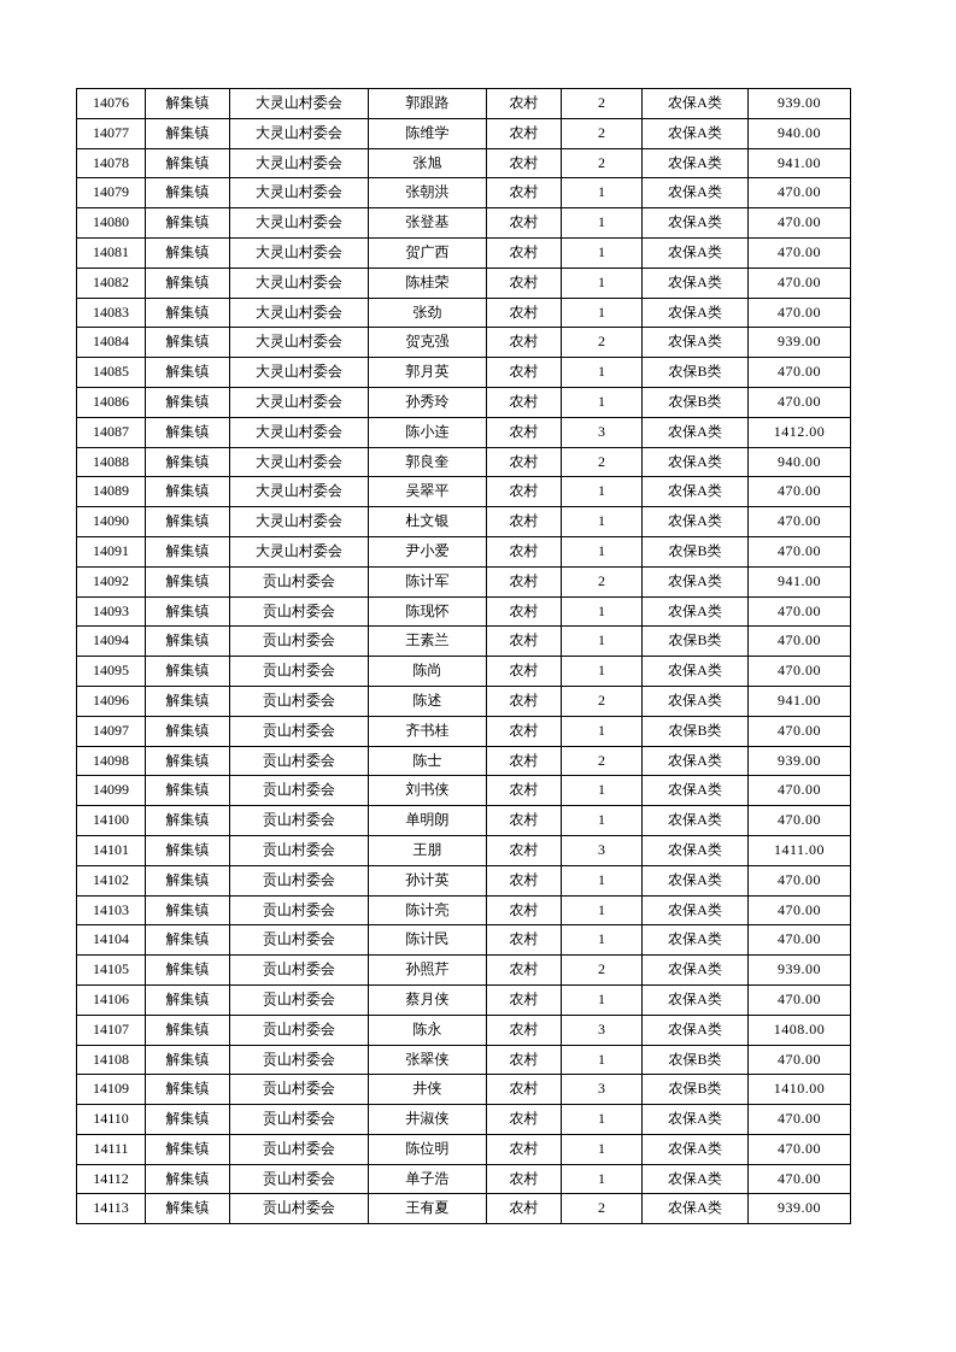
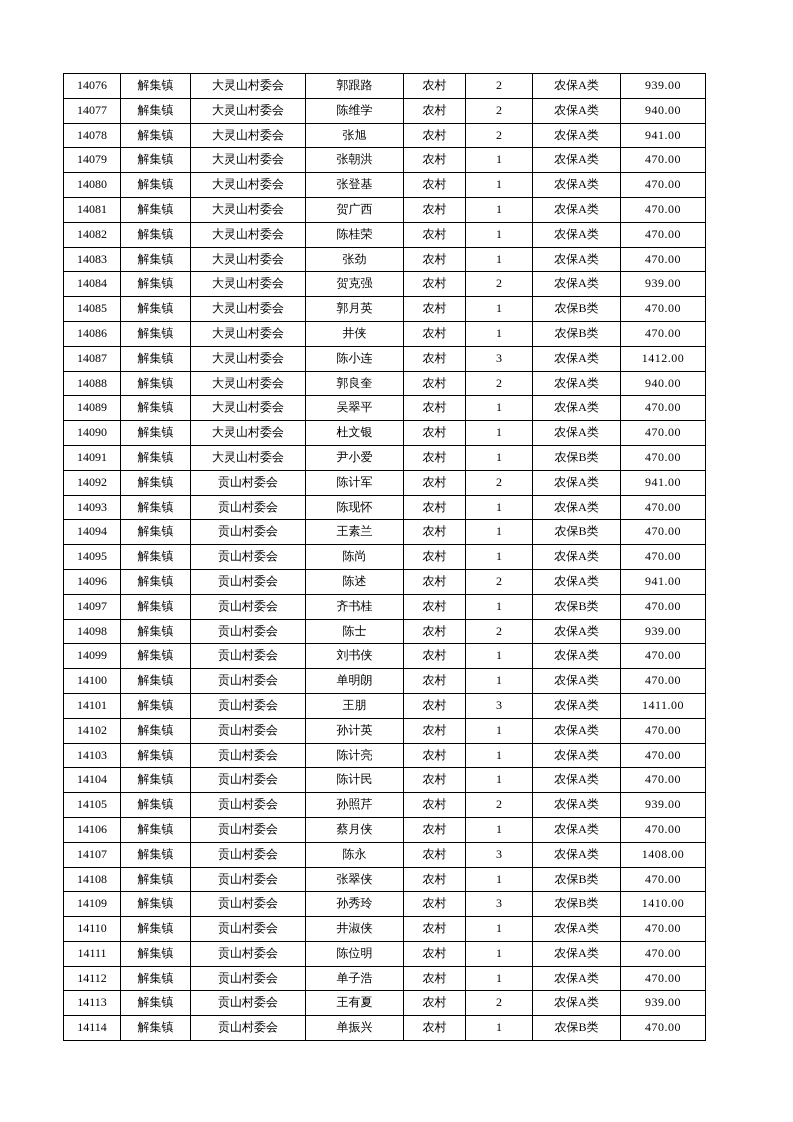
  14076	解集镇	大灵山村委会	郭跟路	农村	2	农保A类	939.00
  14077	解集镇	大灵山村委会	陈维学	农村	2	农保A类	940.00
  14078	解集镇	大灵山村委会	张旭	农村	2	农保A类	941.00
  14079	解集镇	大灵山村委会	张朝洪	农村	1	农保A类	470.00
  14080	解集镇	大灵山村委会	张登基	农村	1	农保A类	470.00
  14081	解集镇	大灵山村委会	贺广西	农村	1	农保A类	470.00
  14082	解集镇	大灵山村委会	陈桂荣	农村	1	农保A类	470.00
  14083	解集镇	大灵山村委会	张劲	农村	1	农保A类	470.00
  14084	解集镇	大灵山村委会	贺克强	农村	2	农保A类	939.00
  14085	解集镇	大灵山村委会	郭月英	农村	1	农保B类	470.00
- 14086	解集镇	大灵山村委会	孙秀玲	农村	1	农保B类	470.00
+ 14086	解集镇	大灵山村委会	井侠	农村	1	农保B类	470.00
  14087	解集镇	大灵山村委会	陈小连	农村	3	农保A类	1412.00
  14088	解集镇	大灵山村委会	郭良奎	农村	2	农保A类	940.00
  14089	解集镇	大灵山村委会	吴翠平	农村	1	农保A类	470.00
  14090	解集镇	大灵山村委会	杜文银	农村	1	农保A类	470.00
  14091	解集镇	大灵山村委会	尹小爱	农村	1	农保B类	470.00
  14092	解集镇	贡山村委会	陈计军	农村	2	农保A类	941.00
  14093	解集镇	贡山村委会	陈现怀	农村	1	农保A类	470.00
  14094	解集镇	贡山村委会	王素兰	农村	1	农保B类	470.00
  14095	解集镇	贡山村委会	陈尚	农村	1	农保A类	470.00
  14096	解集镇	贡山村委会	陈述	农村	2	农保A类	941.00
  14097	解集镇	贡山村委会	齐书桂	农村	1	农保B类	470.00
  14098	解集镇	贡山村委会	陈士	农村	2	农保A类	939.00
  14099	解集镇	贡山村委会	刘书侠	农村	1	农保A类	470.00
  14100	解集镇	贡山村委会	单明朗	农村	1	农保A类	470.00
  14101	解集镇	贡山村委会	王朋	农村	3	农保A类	1411.00
  14102	解集镇	贡山村委会	孙计英	农村	1	农保A类	470.00
  14103	解集镇	贡山村委会	陈计亮	农村	1	农保A类	470.00
  14104	解集镇	贡山村委会	陈计民	农村	1	农保A类	470.00
  14105	解集镇	贡山村委会	孙照芹	农村	2	农保A类	939.00
  14106	解集镇	贡山村委会	蔡月侠	农村	1	农保A类	470.00
  14107	解集镇	贡山村委会	陈永	农村	3	农保A类	1408.00
  14108	解集镇	贡山村委会	张翠侠	农村	1	农保B类	470.00
- 14109	解集镇	贡山村委会	井侠	农村	3	农保B类	1410.00
+ 14109	解集镇	贡山村委会	孙秀玲	农村	3	农保B类	1410.00
  14110	解集镇	贡山村委会	井淑侠	农村	1	农保A类	470.00
  14111	解集镇	贡山村委会	陈位明	农村	1	农保A类	470.00
  14112	解集镇	贡山村委会	单子浩	农村	1	农保A类	470.00
  14113	解集镇	贡山村委会	王有夏	农村	2	农保A类	939.00
+ 14114	解集镇	贡山村委会	单振兴	农村	1	农保B类	470.00
